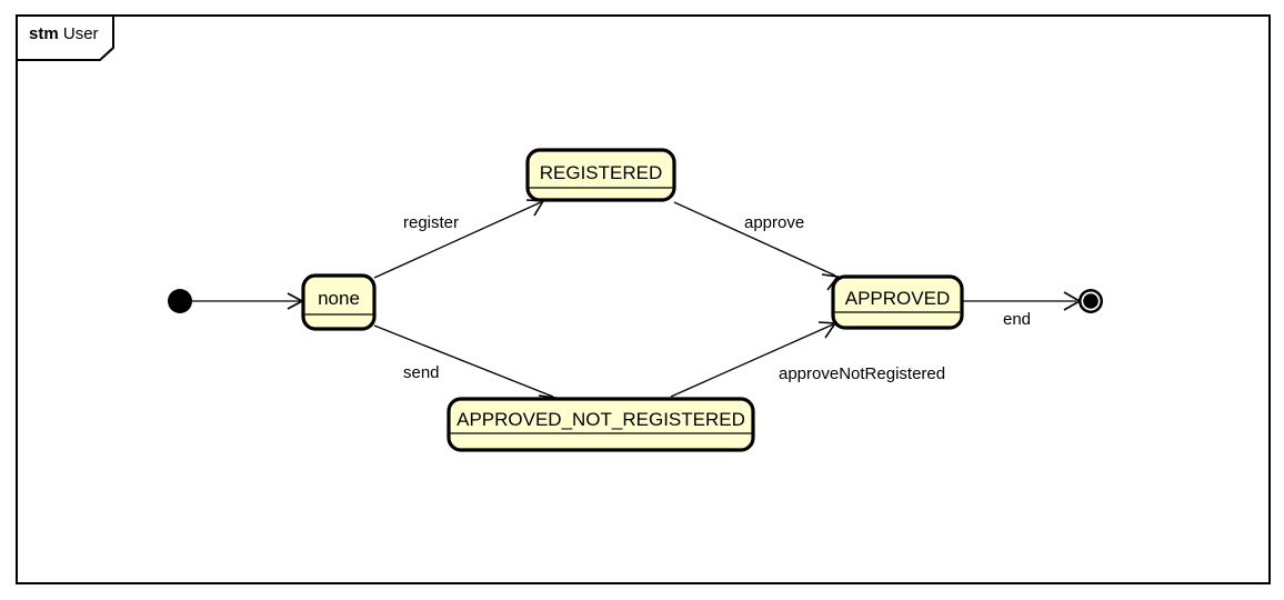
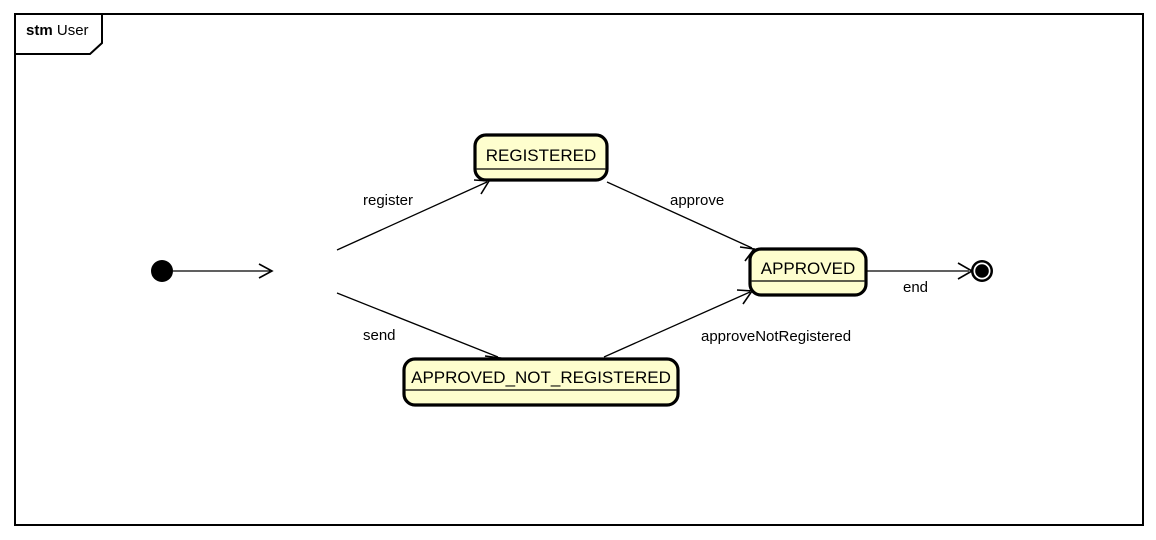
  stm User
  register
  approve
  send
  approveNotRegistered
  end
- none
  REGISTERED
  APPROVED
  APPROVED_NOT_REGISTERED
